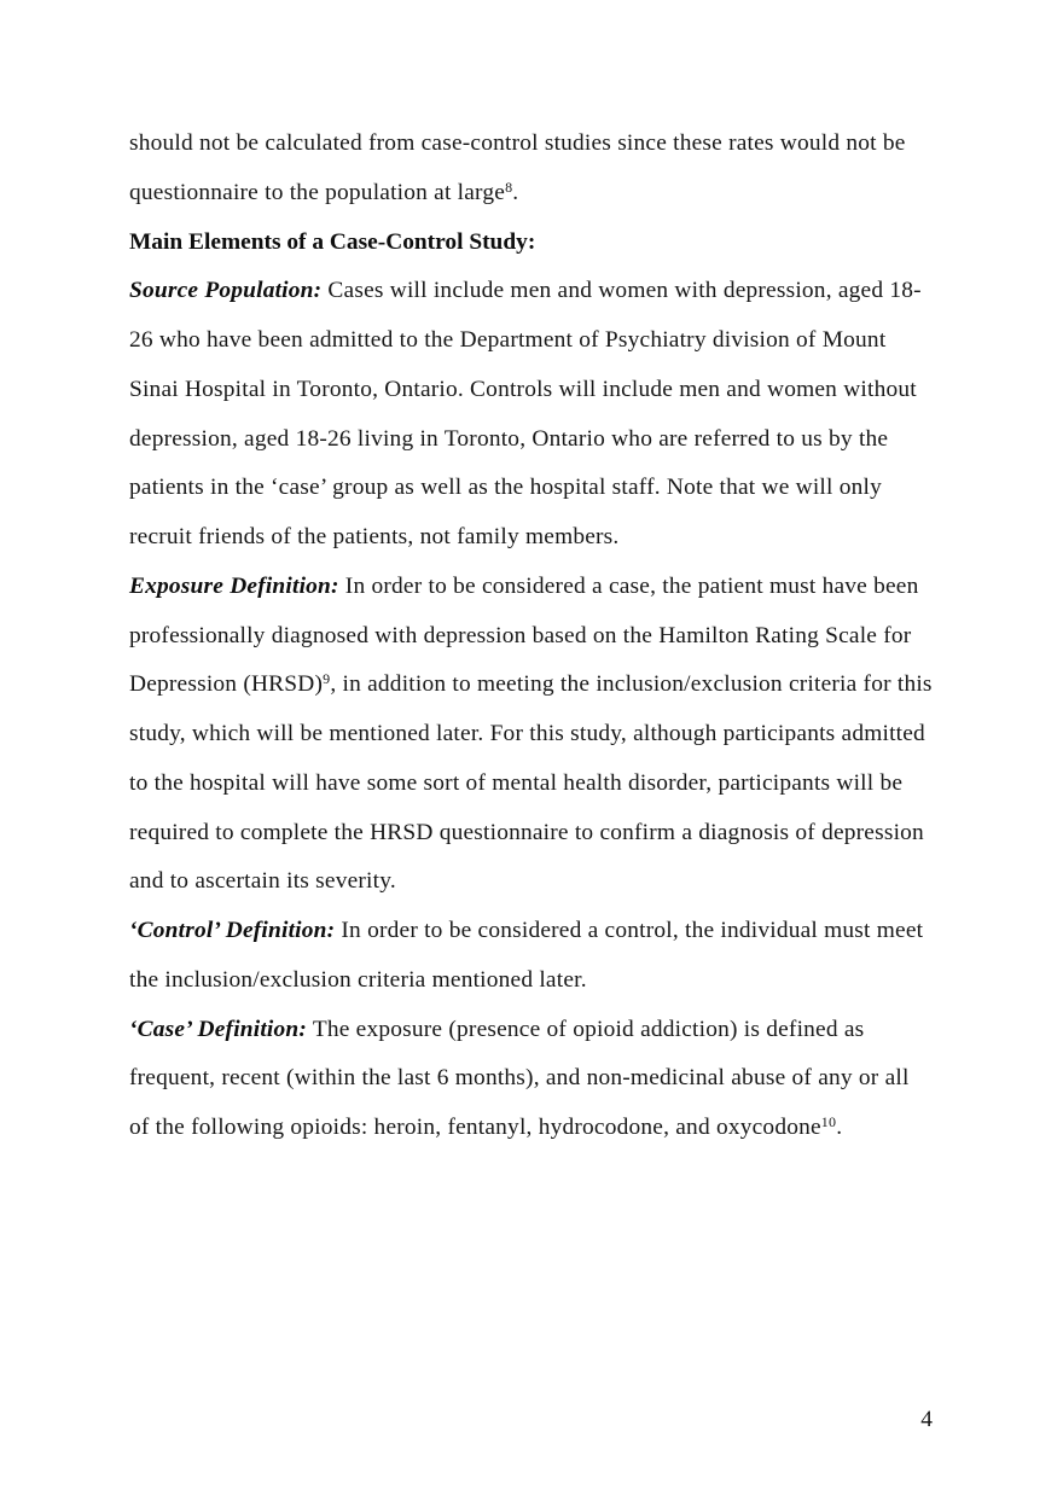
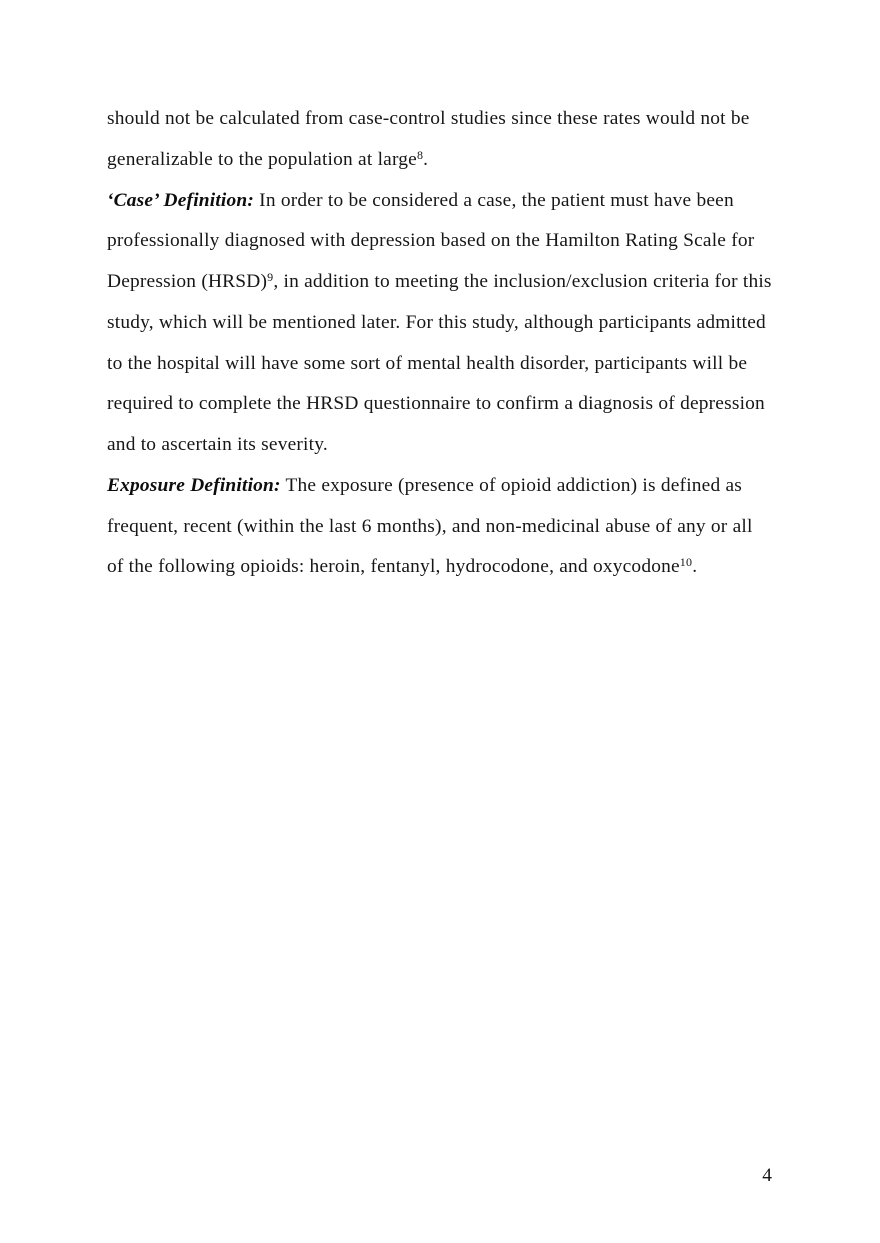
- should not be calculated from case-control studies since these rates would not be questionnaire to the population at large8.
+ should not be calculated from case-control studies since these rates would not be generalizable to the population at large8.
- Main Elements of a Case-Control Study:
- Source Population: Cases will include men and women with depression, aged 18-26 who have been admitted to the Department of Psychiatry division of Mount Sinai Hospital in Toronto, Ontario. Controls will include men and women without depression, aged 18-26 living in Toronto, Ontario who are referred to us by the patients in the ‘case’ group as well as the hospital staff. Note that we will only recruit friends of the patients, not family members.
- Exposure Definition: In order to be considered a case, the patient must have been professionally diagnosed with depression based on the Hamilton Rating Scale for Depression (HRSD)9, in addition to meeting the inclusion/exclusion criteria for this study, which will be mentioned later. For this study, although participants admitted to the hospital will have some sort of mental health disorder, participants will be required to complete the HRSD questionnaire to confirm a diagnosis of depression and to ascertain its severity.
+ ‘Case’ Definition: In order to be considered a case, the patient must have been professionally diagnosed with depression based on the Hamilton Rating Scale for Depression (HRSD)9, in addition to meeting the inclusion/exclusion criteria for this study, which will be mentioned later. For this study, although participants admitted to the hospital will have some sort of mental health disorder, participants will be required to complete the HRSD questionnaire to confirm a diagnosis of depression and to ascertain its severity.
- ‘Control’ Definition: In order to be considered a control, the individual must meet the inclusion/exclusion criteria mentioned later.
- ‘Case’ Definition: The exposure (presence of opioid addiction) is defined as frequent, recent (within the last 6 months), and non-medicinal abuse of any or all of the following opioids: heroin, fentanyl, hydrocodone, and oxycodone10.
+ Exposure Definition: The exposure (presence of opioid addiction) is defined as frequent, recent (within the last 6 months), and non-medicinal abuse of any or all of the following opioids: heroin, fentanyl, hydrocodone, and oxycodone10.
  4
